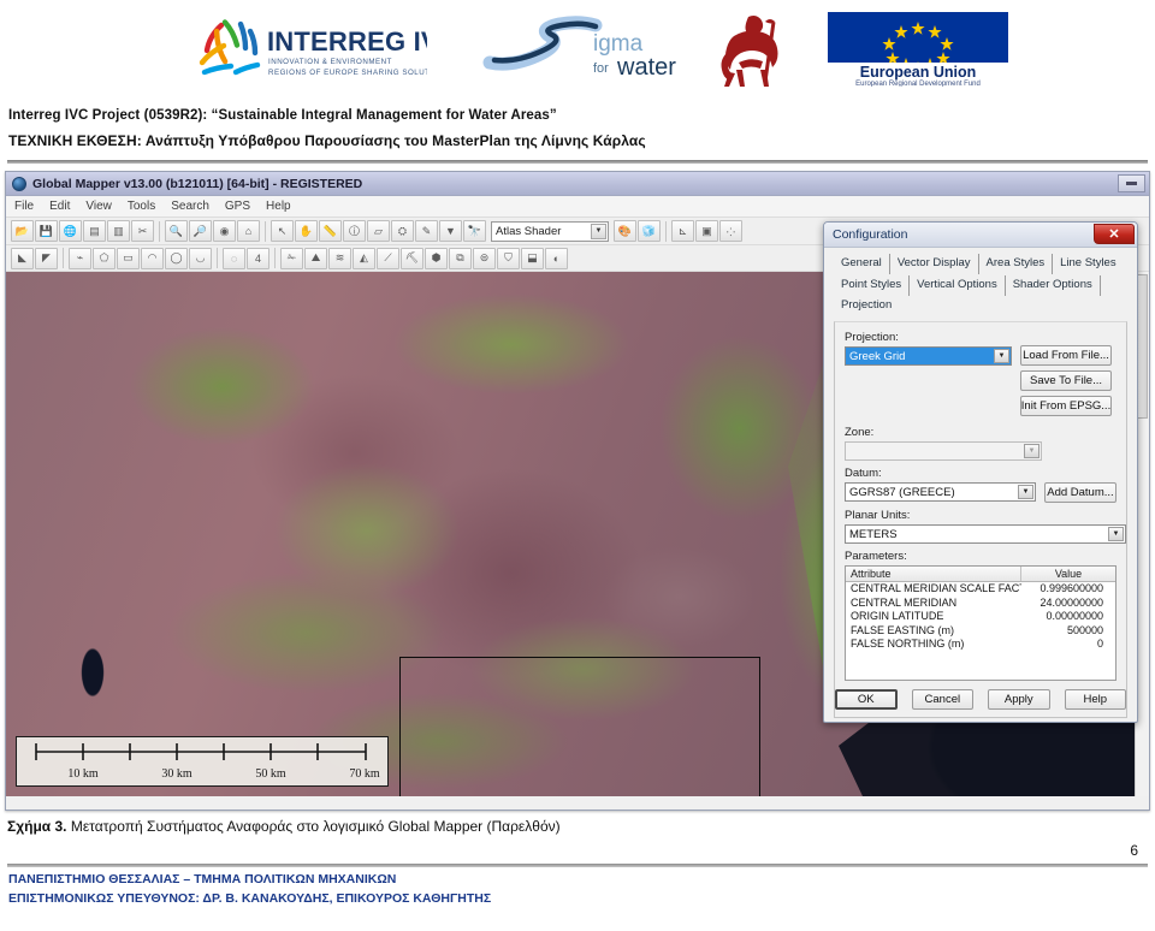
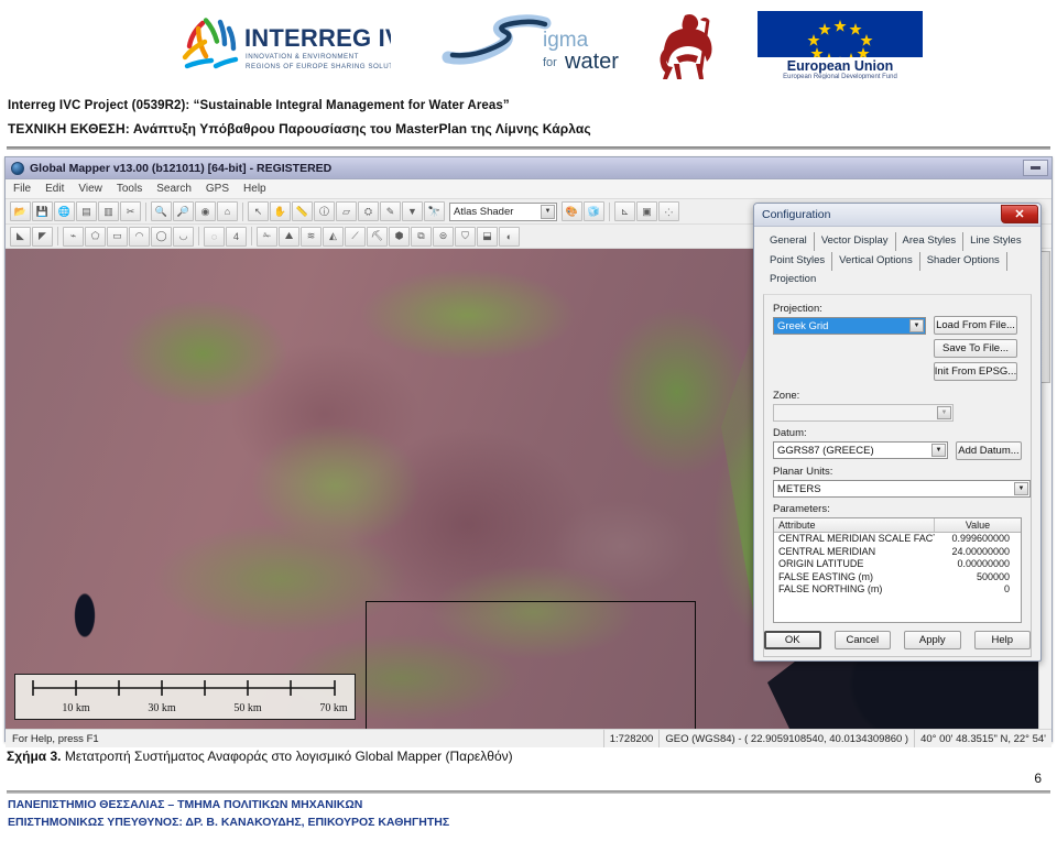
  INTERREG I
  igma
  for
  water
  European Union
  Interreg IVC Project (0539R2): “Sustainable Integral Management for Water Areas”
  ΤΕΧΝΙΚΗ ΕΚΘΕΣΗ: Ανάπτυξη Υπόβαθρου Παρουσίασης του MasterPlan της Λίμνης Κάρλας
  Global Mapper v13.00 (b121011) [64-bit] - REGISTERED
  File
  Edit
  View
  Tools
  Search
  GPS
  Help
  📂
  💾
  🌐
  ▤
  ▥
  ✂
  🔍
  🔎
  ◉
  ⌂
  ↖
  ✋
  📏
  ⓘ
  ▱
  ⛭
  ✎
  ▼
  🔭
  Atlas Shader
  🎨
  🧊
  ⊾
  ▣
  ⁘
  ◣
  ◤
  ⌁
  ⬠
  ▭
  ◠
  ◯
  ◡
  ◌
  4
  ✁
  ⛰
  ≋
  ◭
  ⟋
  ⛏
  ⬢
  ⧉
  ⊜
  ⛉
  ⬓
  ◐
  10 km
  30 km
  50 km
  70 km
+ For Help, press F1
+ 1:728200
+ GEO (WGS84) - ( 22.9059108540, 40.0134309860 )
+ 40° 00' 48.3515" N, 22° 54'
  Configuration
  ✕
  General
  Vector Display
  Area Styles
  Line Styles
  Point Styles
  Vertical Options
  Shader Options
  Projection
  Projection:
  Greek Grid
  Load From File...
  Save To File...
  Init From EPSG...
  Zone:
  Datum:
  GGRS87 (GREECE)
  Add Datum...
  Planar Units:
  METERS
  Parameters:
  Attribute
  Value
  CENTRAL MERIDIAN SCALE FAC
  0.999600000
  CENTRAL MERIDIAN
  24.00000000
  ORIGIN LATITUDE
  0.00000000
  FALSE EASTING (m)
  500000
  FALSE NORTHING (m)
  0
  OK
  Cancel
  Apply
  Help
  Σχήμα 3. Μετατροπή Συστήματος Αναφοράς στο λογισμικό Global Mapper (Παρελθόν)
  6
  ΠΑΝΕΠΙΣΤΗΜΙΟ ΘΕΣΣΑΛΙΑΣ – ΤΜΗΜΑ ΠΟΛΙΤΙΚΩΝ ΜΗΧΑΝΙΚΩΝ
  ΕΠΙΣΤΗΜΟΝΙΚΩΣ ΥΠΕΥΘΥΝΟΣ: ΔΡ. Β. ΚΑΝΑΚΟΥΔΗΣ, ΕΠΙΚΟΥΡΟΣ ΚΑΘΗΓΗΤΗΣ
